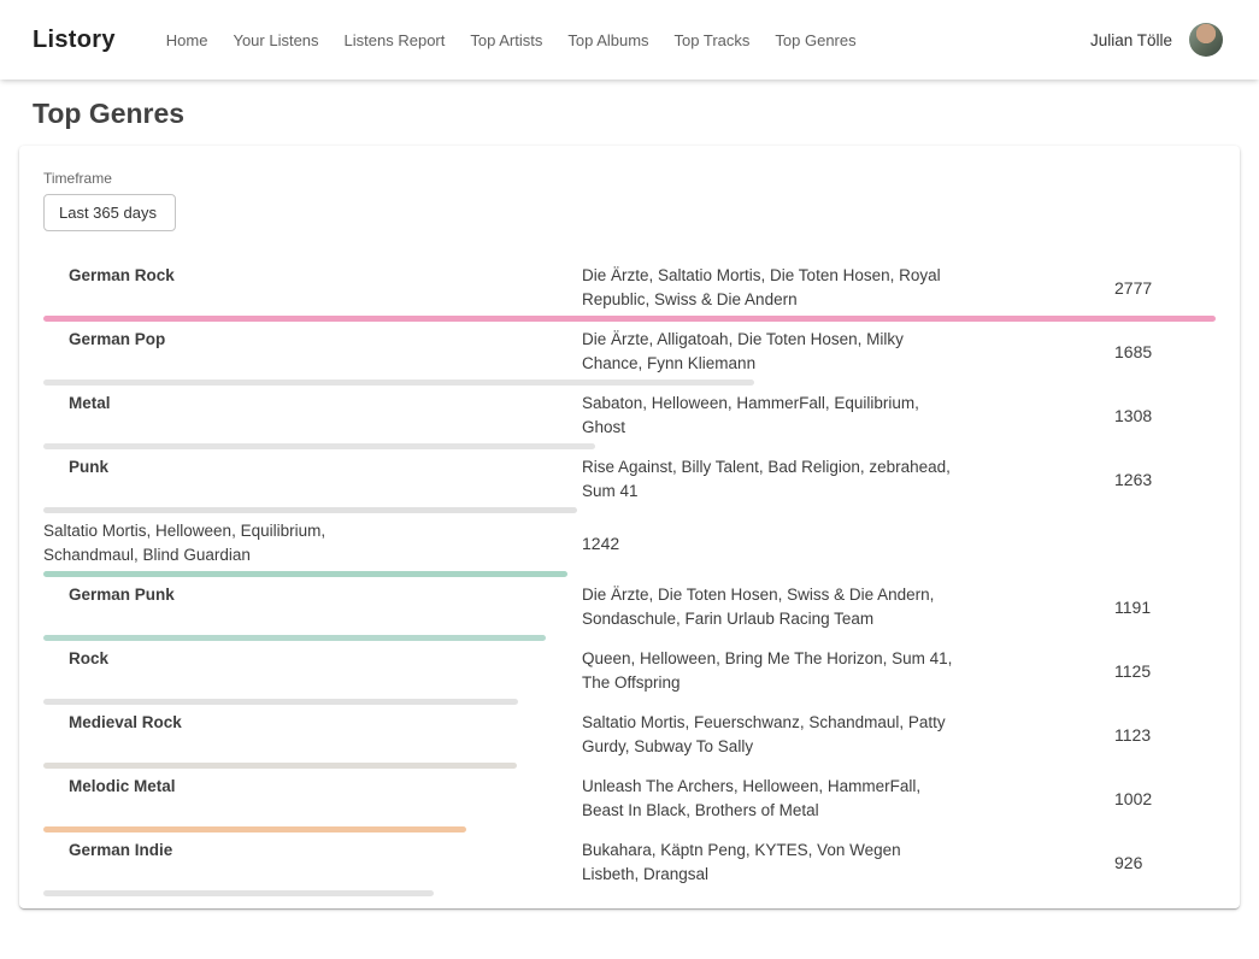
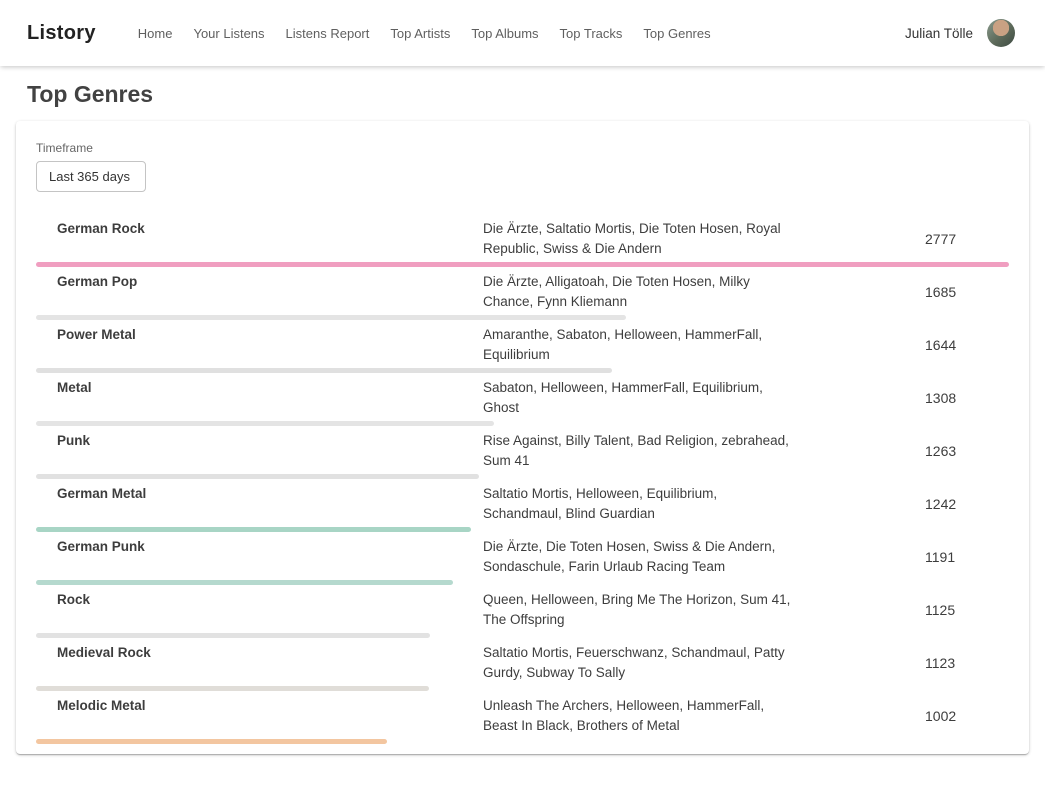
  Listory
  Home
  Your Listens
  Listens Report
  Top Artists
  Top Albums
  Top Tracks
  Top Genres
  Julian Tölle
  Top Genres
  Timeframe
  Last 365 days
  German Rock
  Die Ärzte, Saltatio Mortis, Die Toten Hosen, Royal Republic, Swiss & Die Andern
  2777
  German Pop
  Die Ärzte, Alligatoah, Die Toten Hosen, Milky Chance, Fynn Kliemann
  1685
+ Power Metal
+ Amaranthe, Sabaton, Helloween, HammerFall, Equilibrium
+ 1644
  Metal
  Sabaton, Helloween, HammerFall, Equilibrium, Ghost
  1308
  Punk
  Rise Against, Billy Talent, Bad Religion, zebrahead, Sum 41
  1263
+ German Metal
  Saltatio Mortis, Helloween, Equilibrium, Schandmaul, Blind Guardian
  1242
  German Punk
  Die Ärzte, Die Toten Hosen, Swiss & Die Andern, Sondaschule, Farin Urlaub Racing Team
  1191
  Rock
  Queen, Helloween, Bring Me The Horizon, Sum 41, The Offspring
  1125
  Medieval Rock
  Saltatio Mortis, Feuerschwanz, Schandmaul, Patty Gurdy, Subway To Sally
  1123
  Melodic Metal
  Unleash The Archers, Helloween, HammerFall, Beast In Black, Brothers of Metal
  1002
- German Indie
- Bukahara, Käptn Peng, KYTES, Von Wegen Lisbeth, Drangsal
- 926
